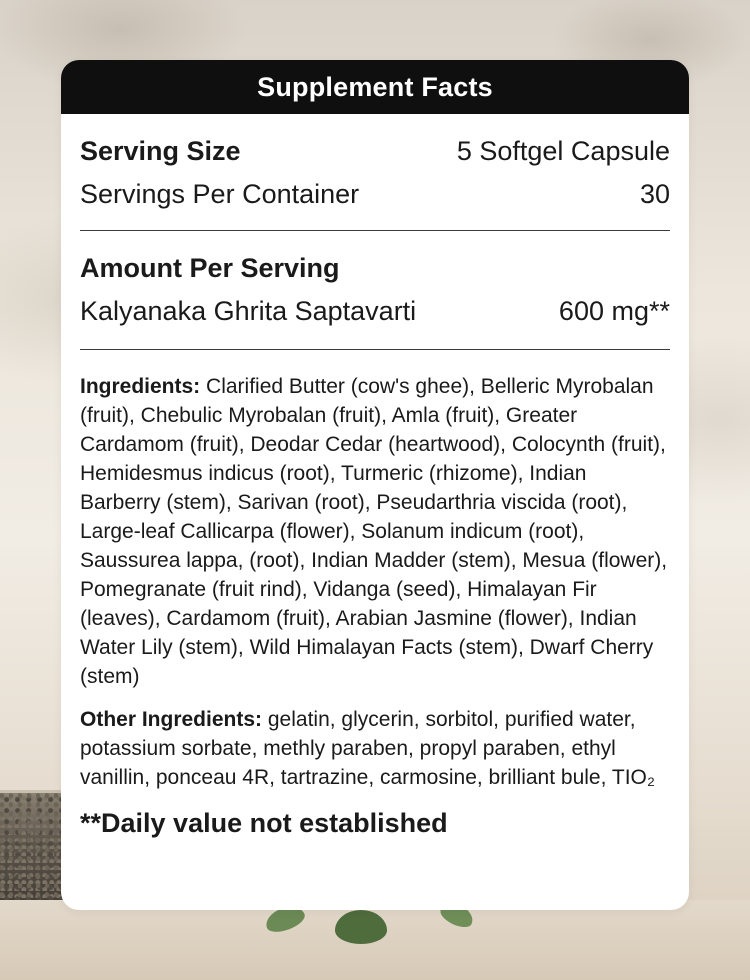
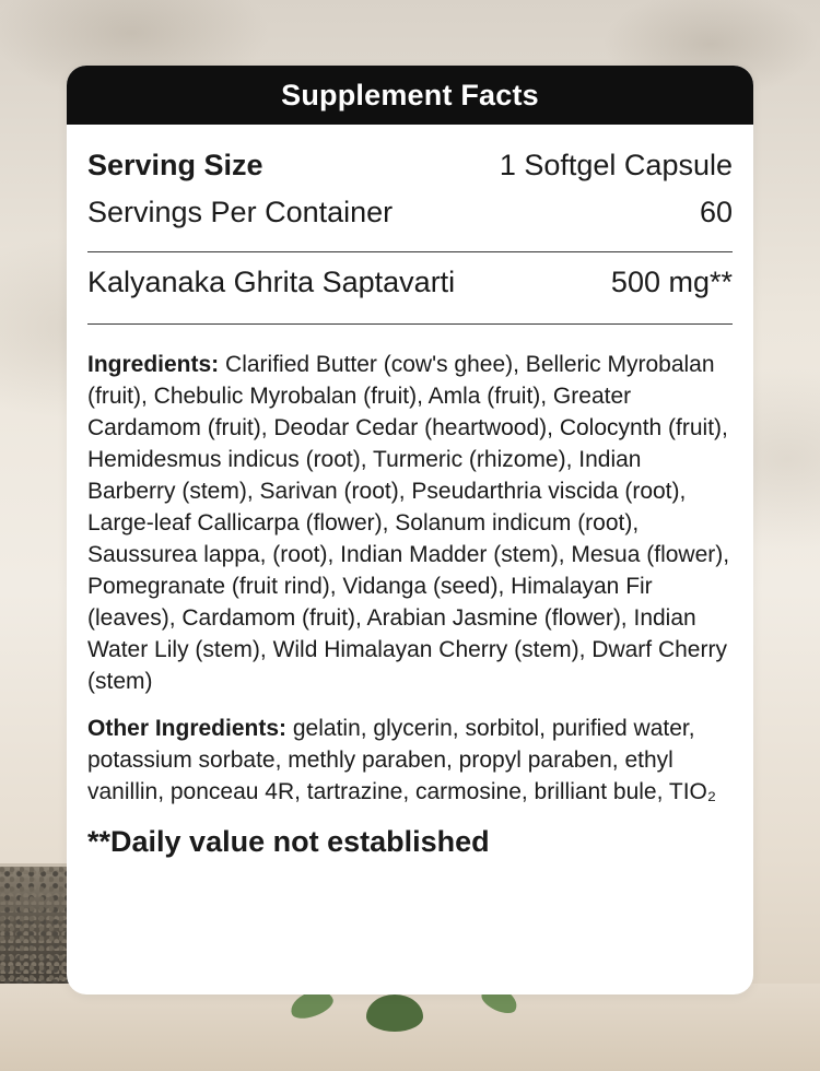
  Supplement Facts
  Serving Size
- 5 Softgel Capsule
+ 1 Softgel Capsule
  Servings Per Container
- 30
+ 60
- Amount Per Serving
  Kalyanaka Ghrita Saptavarti
- 600 mg**
+ 500 mg**
- Ingredients: Clarified Butter (cow's ghee), Belleric Myrobalan (fruit), Chebulic Myrobalan (fruit), Amla (fruit), Greater Cardamom (fruit), Deodar Cedar (heartwood), Colocynth (fruit), Hemidesmus indicus (root), Turmeric (rhizome), Indian Barberry (stem), Sarivan (root), Pseudarthria viscida (root), Large-leaf Callicarpa (flower), Solanum indicum (root), Saussurea lappa, (root), Indian Madder (stem), Mesua (flower), Pomegranate (fruit rind), Vidanga (seed), Himalayan Fir (leaves), Cardamom (fruit), Arabian Jasmine (flower), Indian Water Lily (stem), Wild Himalayan Facts (stem), Dwarf Cherry (stem)
+ Ingredients: Clarified Butter (cow's ghee), Belleric Myrobalan (fruit), Chebulic Myrobalan (fruit), Amla (fruit), Greater Cardamom (fruit), Deodar Cedar (heartwood), Colocynth (fruit), Hemidesmus indicus (root), Turmeric (rhizome), Indian Barberry (stem), Sarivan (root), Pseudarthria viscida (root), Large-leaf Callicarpa (flower), Solanum indicum (root), Saussurea lappa, (root), Indian Madder (stem), Mesua (flower), Pomegranate (fruit rind), Vidanga (seed), Himalayan Fir (leaves), Cardamom (fruit), Arabian Jasmine (flower), Indian Water Lily (stem), Wild Himalayan Cherry (stem), Dwarf Cherry (stem)
  Other Ingredients: gelatin, glycerin, sorbitol, purified water, potassium sorbate, methly paraben, propyl paraben, ethyl vanillin, ponceau 4R, tartrazine, carmosine, brilliant bule, TIO₂
  **Daily value not established
